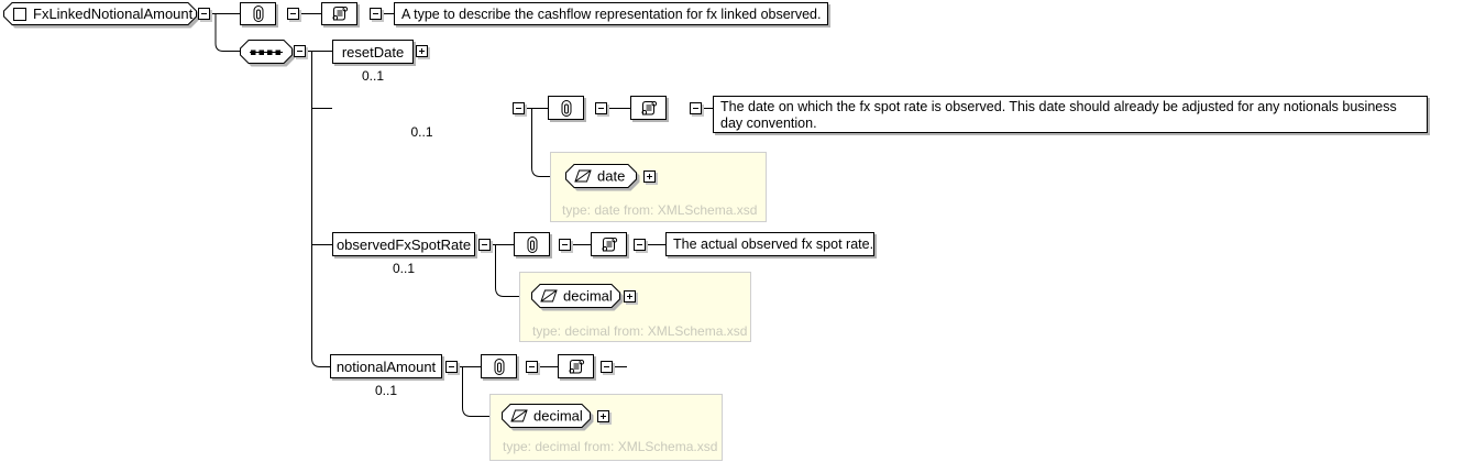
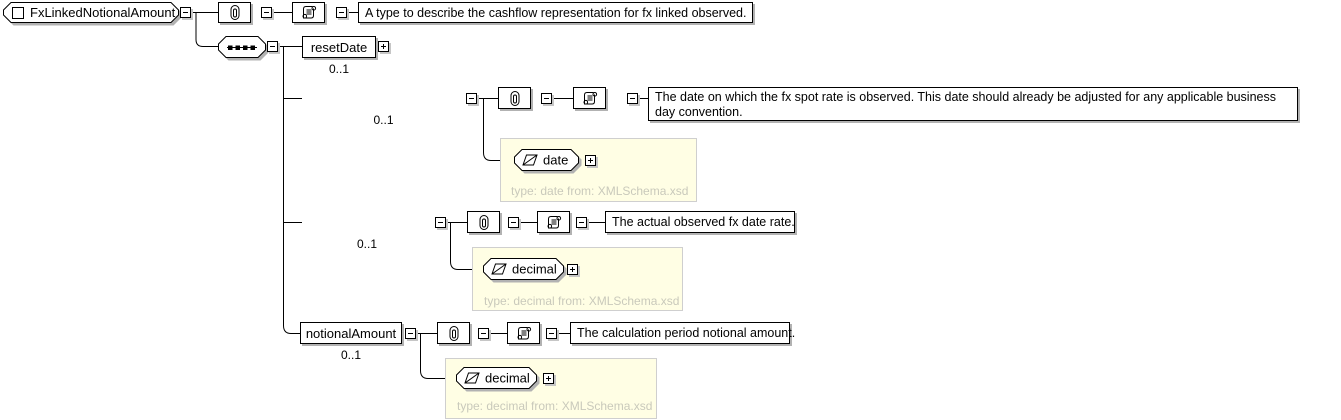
  FxLinkedNotionalAmount
  A type to describe the cashflow representation for fx linked observed.
  resetDate
  0..1
  0..1
- The date on which the fx spot rate is observed. This date should already be adjusted for any notionals business day convention.
+ The date on which the fx spot rate is observed. This date should already be adjusted for any applicable business day convention.
  date
  type: date from: XMLSchema.xsd
- observedFxSpotRate
  0..1
- The actual observed fx spot rate.
+ The actual observed fx date rate.
  decimal
  type: decimal from: XMLSchema.xsd
  notionalAmount
  0..1
+ The calculation period notional amount.
  decimal
  type: decimal from: XMLSchema.xsd
